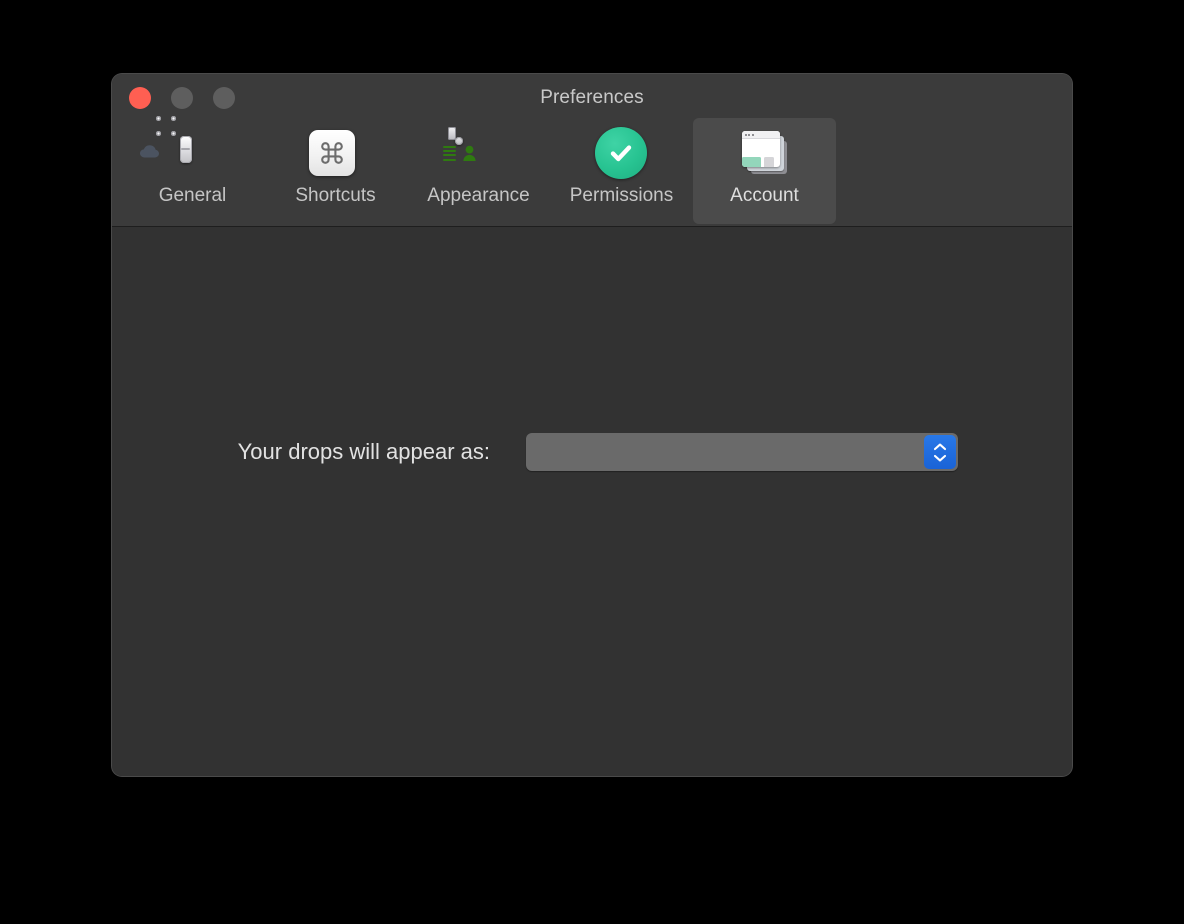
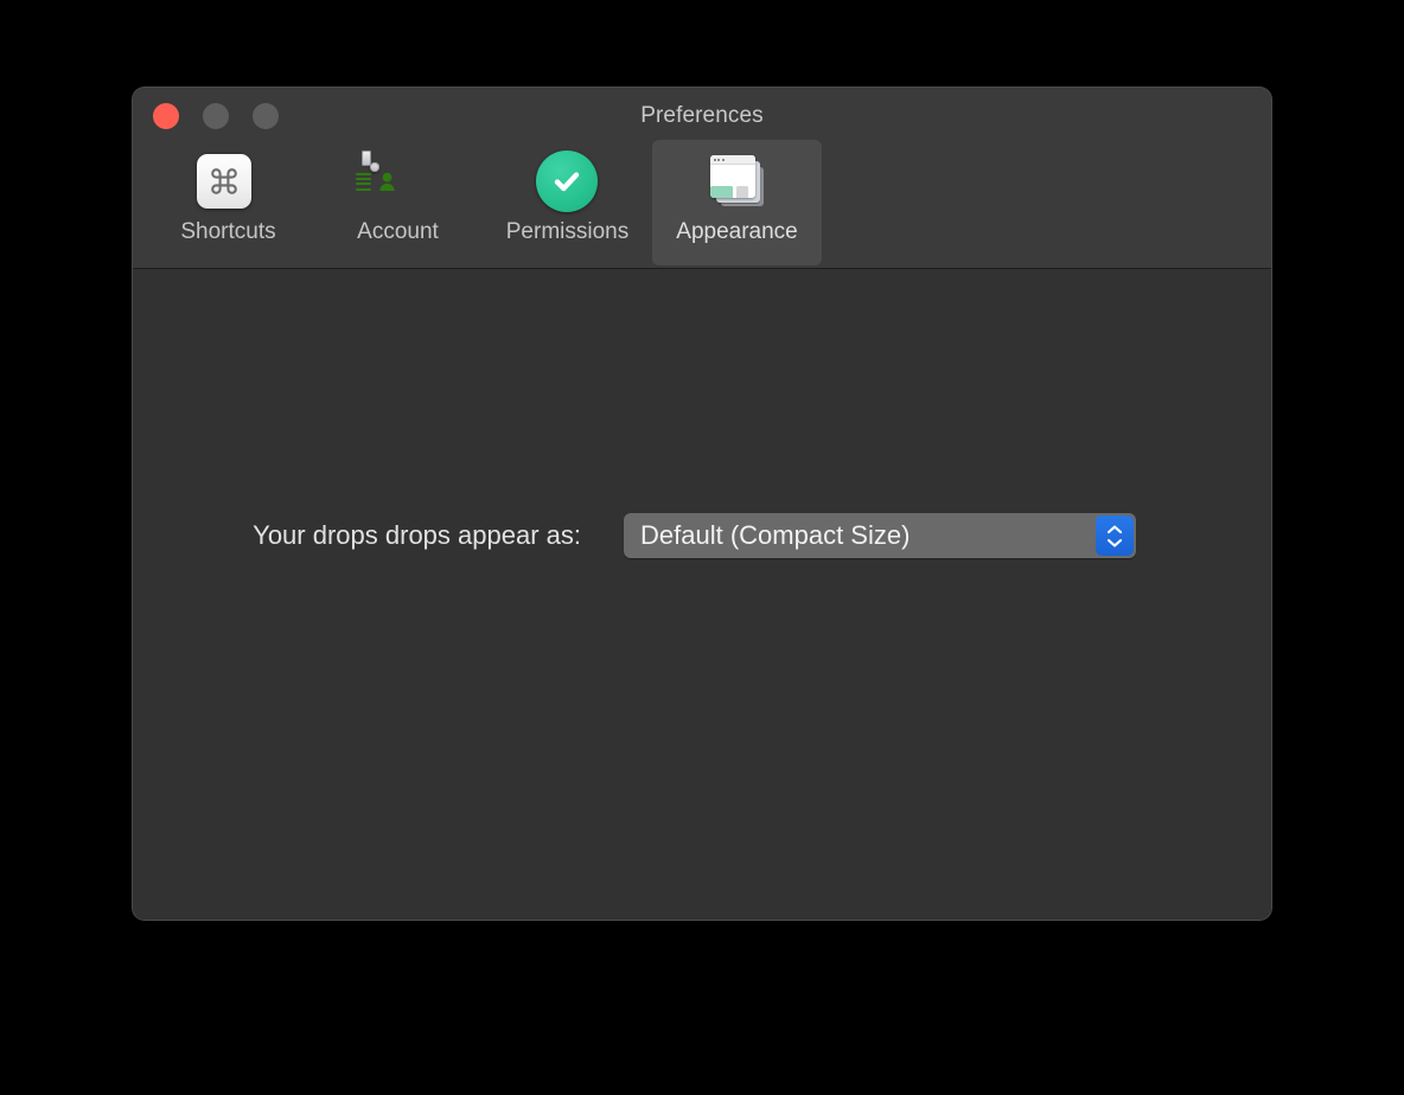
  Preferences
- General
  Shortcuts
- Appearance
+ Account
  Permissions
- Account
+ Appearance
- Your drops will appear as:
+ Your drops drops appear as:
+ Default (Compact Size)
